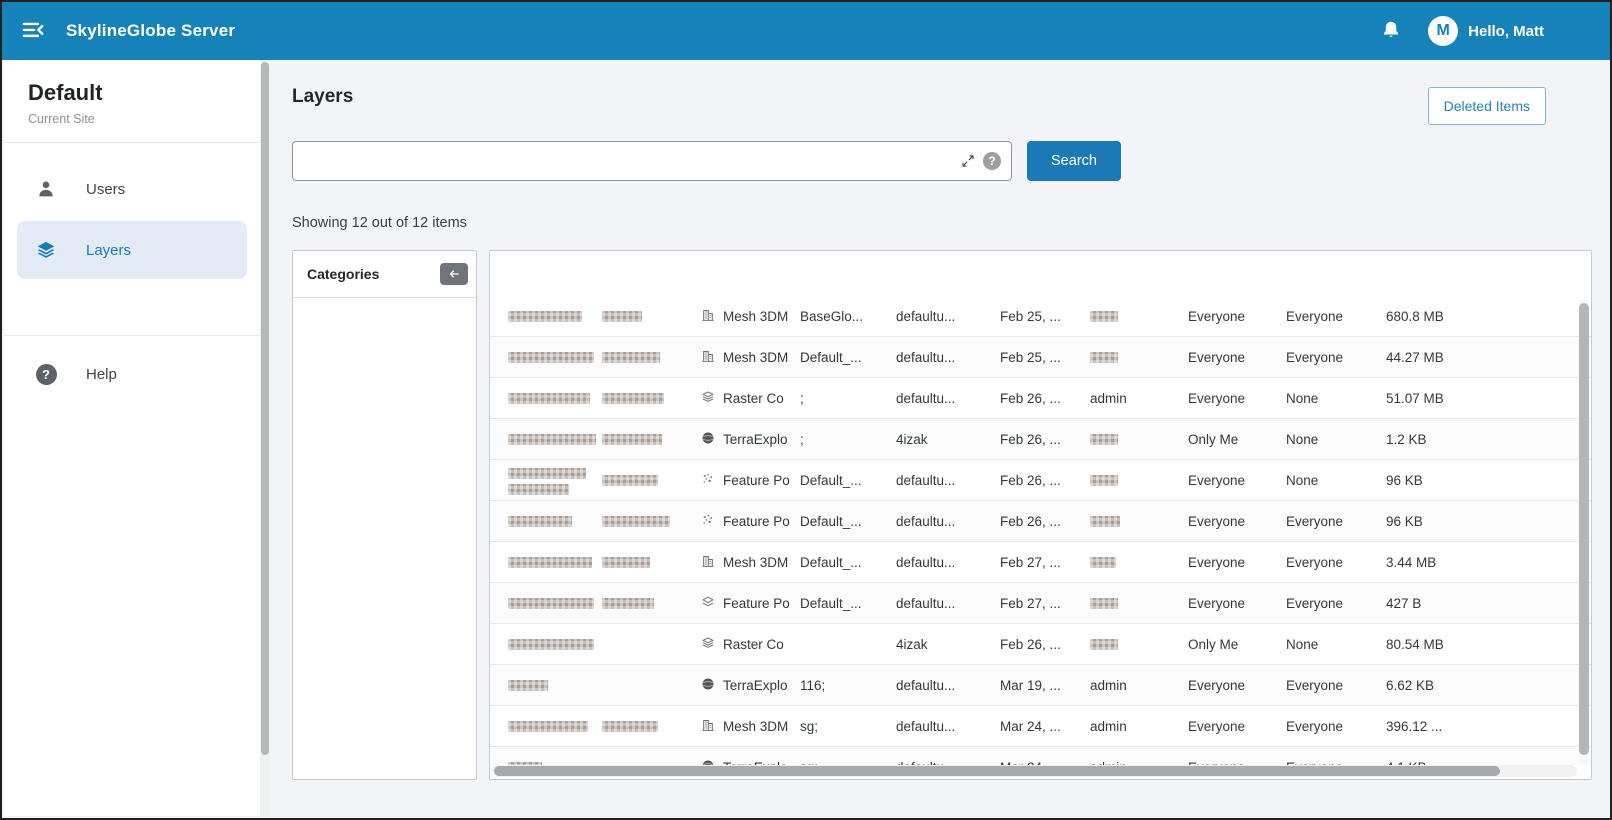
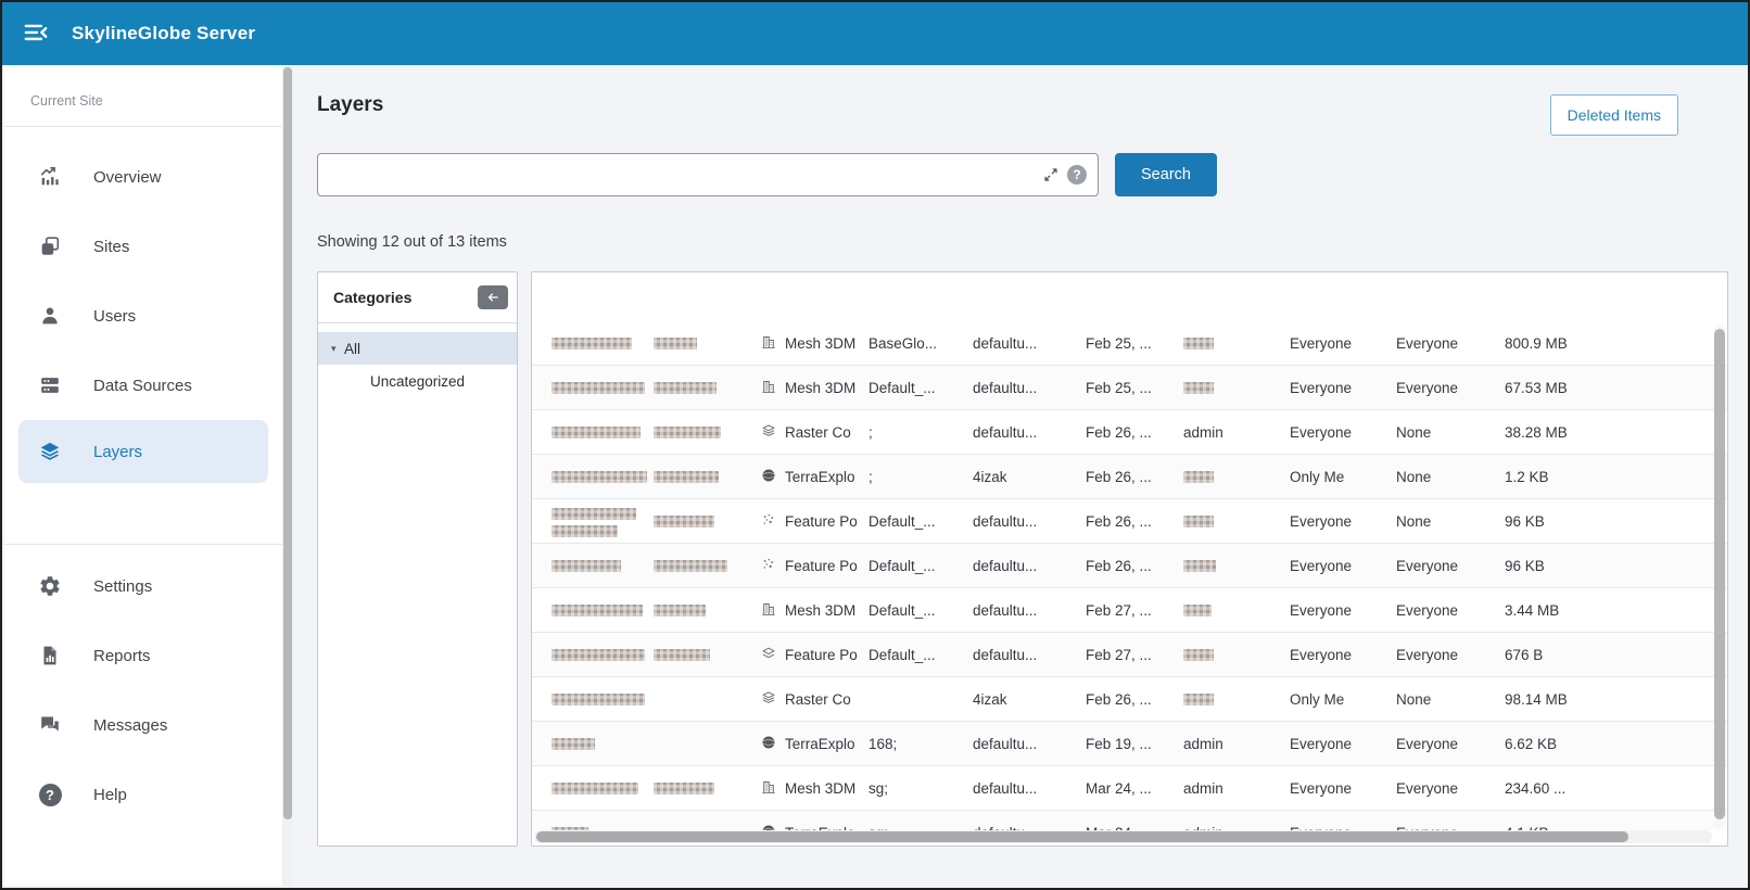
  SkylineGlobe Server
- M
- Hello, Matt
- Default
  Current Site
+ Overview
+ Sites
  Users
+ Data Sources
  Layers
+ Settings
+ Reports
+ Messages
  ?
  Help
  Layers
  Deleted Items
  ?
  Search
- Showing 12 out of 12 items
+ Showing 12 out of 13 items
  Categories
+ ▾
+ All
+ Uncategorized
  Mesh 3DM
  BaseGlo...
  defaultu...
  Feb 25, ...
  Everyone
  Everyone
- 680.8 MB
+ 800.9 MB
  Mesh 3DM
  Default_...
  defaultu...
  Feb 25, ...
  Everyone
  Everyone
- 44.27 MB
+ 67.53 MB
  Raster Co
  ;
  defaultu...
  Feb 26, ...
  admin
  Everyone
  None
- 51.07 MB
+ 38.28 MB
  TerraExplo
  ;
  4izak
  Feb 26, ...
  Only Me
  None
  1.2 KB
  Feature Po
  Default_...
  defaultu...
  Feb 26, ...
  Everyone
  None
  96 KB
  Feature Po
  Default_...
  defaultu...
  Feb 26, ...
  Everyone
  Everyone
  96 KB
  Mesh 3DM
  Default_...
  defaultu...
  Feb 27, ...
  Everyone
  Everyone
  3.44 MB
  Feature Po
  Default_...
  defaultu...
  Feb 27, ...
  Everyone
  Everyone
- 427 B
+ 676 B
  Raster Co
  4izak
  Feb 26, ...
  Only Me
  None
- 80.54 MB
+ 98.14 MB
  TerraExplo
- 116;
+ 168;
  defaultu...
- Mar 19, ...
+ Feb 19, ...
  admin
  Everyone
  Everyone
  6.62 KB
  Mesh 3DM
  sg;
  defaultu...
  Mar 24, ...
  admin
  Everyone
  Everyone
- 396.12 ...
+ 234.60 ...
